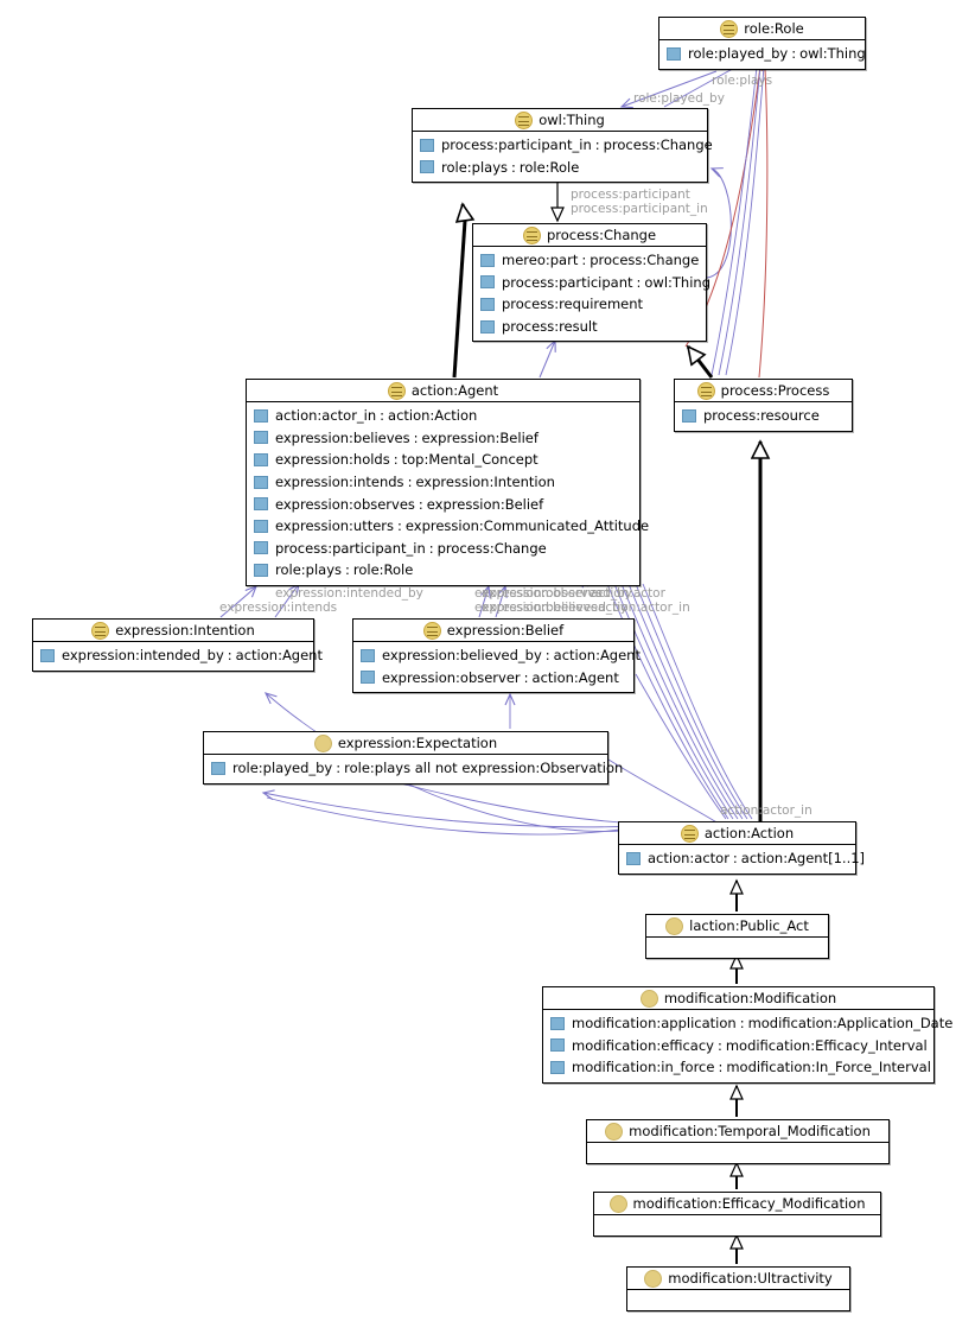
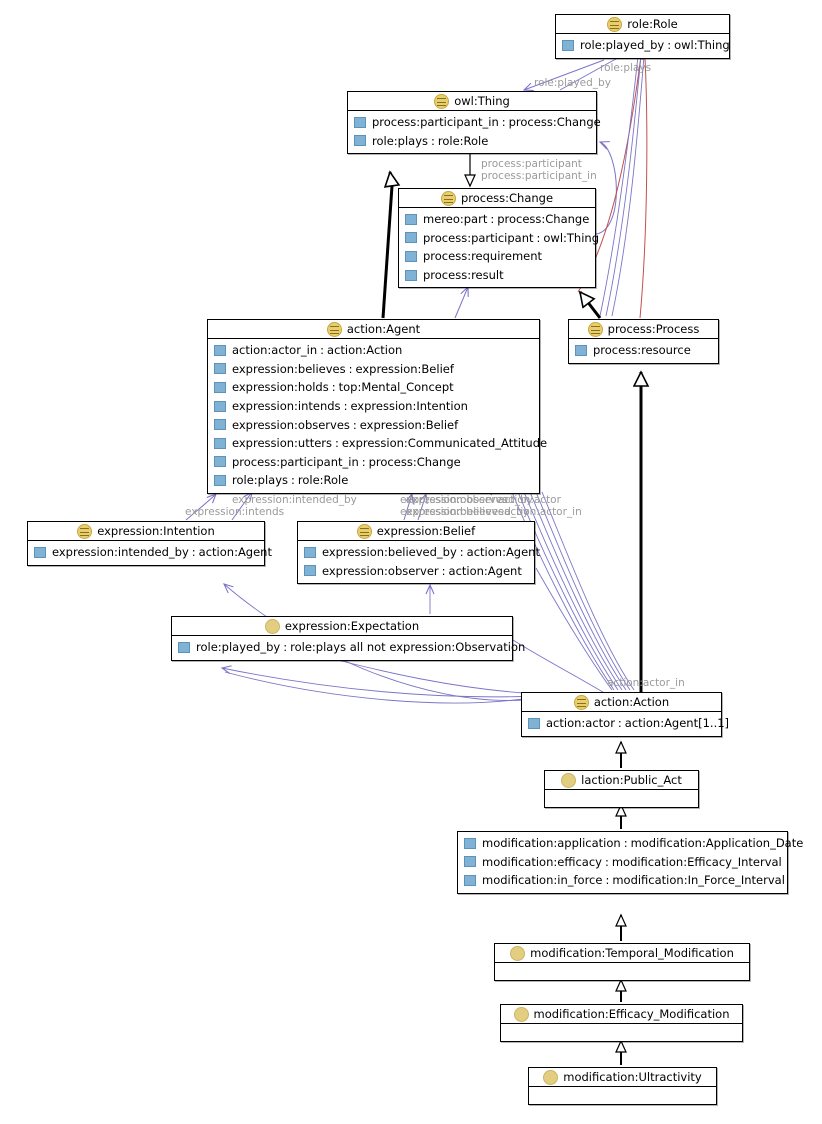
  role:Role
  role:played_by
  :
  owl:Thing
  owl:Thing
  process:participant_in
  :
  process:Change
  role:plays
  :
  role:Role
  process:Change
  mereo:part
  :
  process:Change
  process:participant
  :
  owl:Thing
  process:requirement
  process:result
  action:Agent
  action:actor_in
  :
  action:Action
  expression:believes
  :
  expression:Belief
  expression:holds
  :
  top:Mental_Concept
  expression:intends
  :
  expression:Intention
  expression:observes
  :
  expression:Belief
  expression:utters
  :
  expression:Communicated_Attitude
  process:participant_in
  :
  process:Change
  role:plays
  :
  role:Role
  process:Process
  process:resource
  expression:Intention
  expression:intended_by
  :
  action:Agent
  expression:Belief
  expression:believed_by
  :
  action:Agent
  expression:observer
  :
  action:Agent
  expression:Expectation
  role:played_by
  :
  role:plays all not expression:Observation
  action:Action
  action:actor
  :
  action:Agent[1..1]
  laction:Public_Act
- modification:Modification
  modification:application
  :
  modification:Application_Date
  modification:efficacy
  :
  modification:Efficacy_Interval
  modification:in_force
  :
  modification:In_Force_Interval
  modification:Temporal_Modification
  modification:Efficacy_Modification
  modification:Ultractivity
  role:plays
  role:played_by
  process:participant
  process:participant_in
  expression:intended_by
  expression:intends
  expression:observes
  expression:believes
  expression:observed_by
  expression:believed_by
  action:actor
  action:actor_in
  action:actor_in
